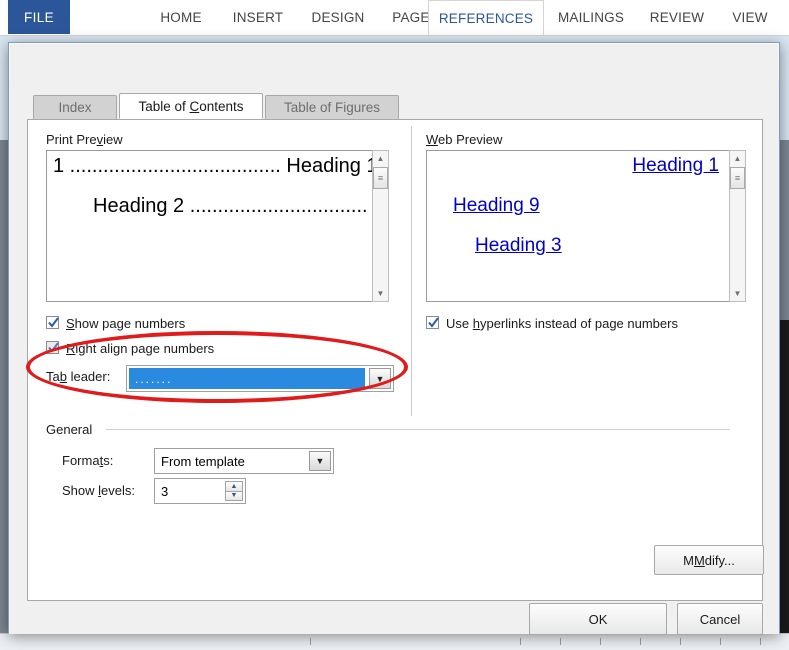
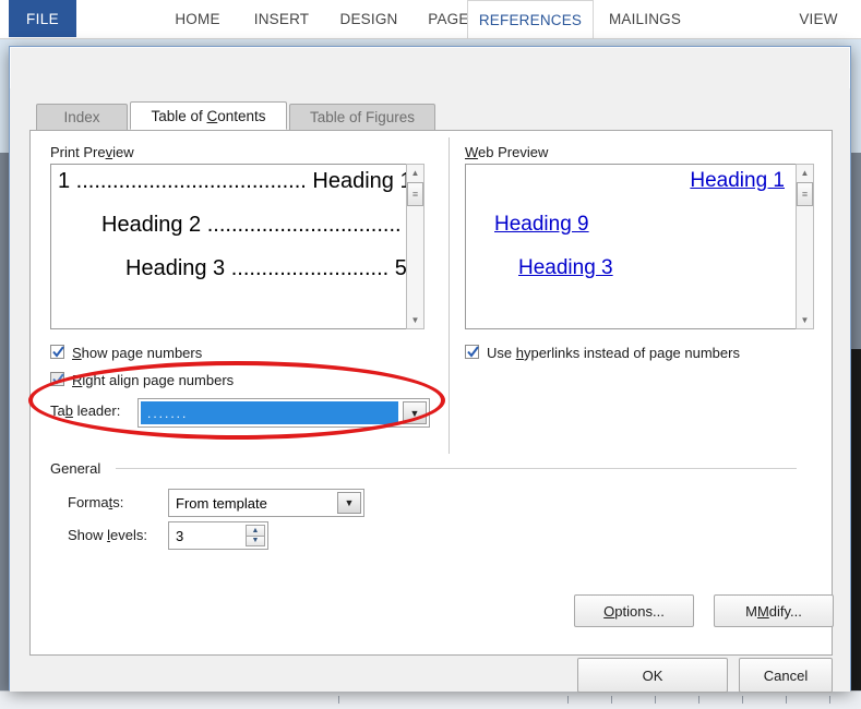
  FILE
  HOME
  INSERT
  DESIGN
  REFERENCES
  MAILINGS
- REVIEW
  VIEW
  Index
  Table of
  C
  ontents
  Table of Figures
  Print Preview
  1 ...................................... Heading
  Heading 2 ................................
+ Heading 3 .......................... 5
  ▲
  ≡
  ▼
  Web Preview
  Heading 1
  Heading 9
  Heading 3
  ▲
  ≡
  ▼
  Show page numbers
  Right align page numbers
  Tab leader:
  .......
  ▼
  Use hyperlinks instead of page numbers
  General
  Formats:
  From template
  ▼
  Show levels:
  3
+ O
+ ptions...
  M
  M
  dify...
  OK
  Cancel
